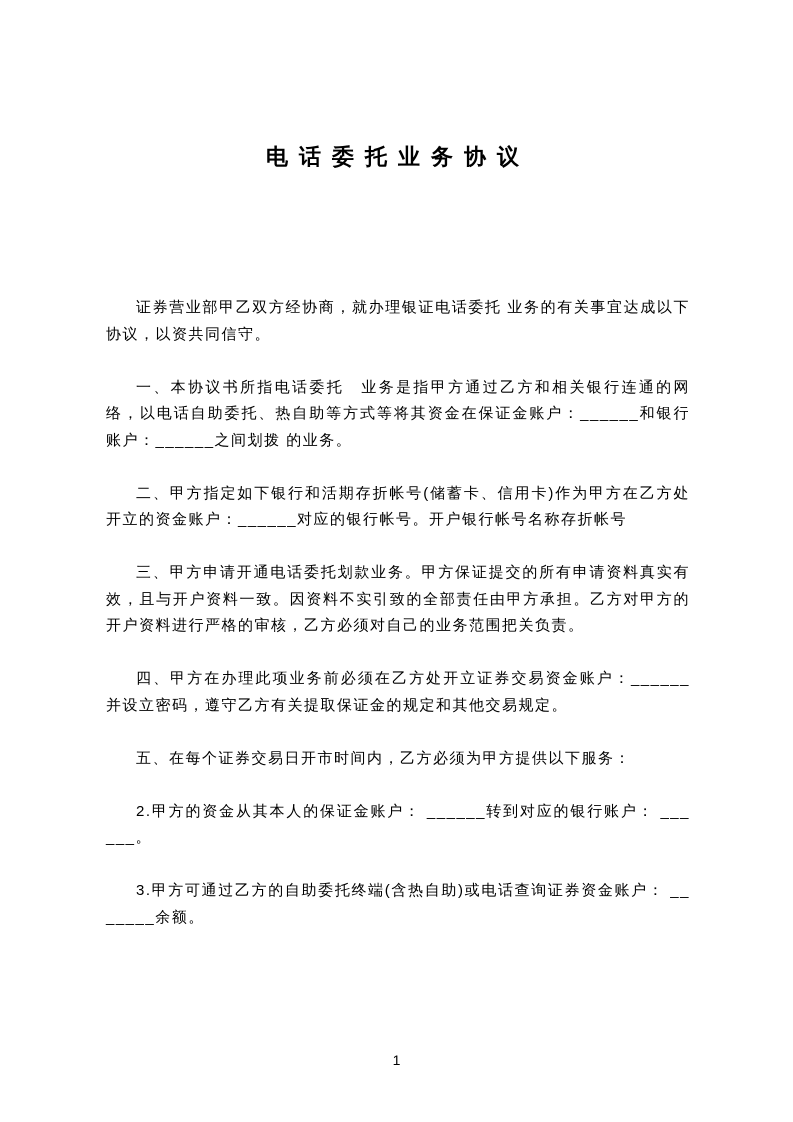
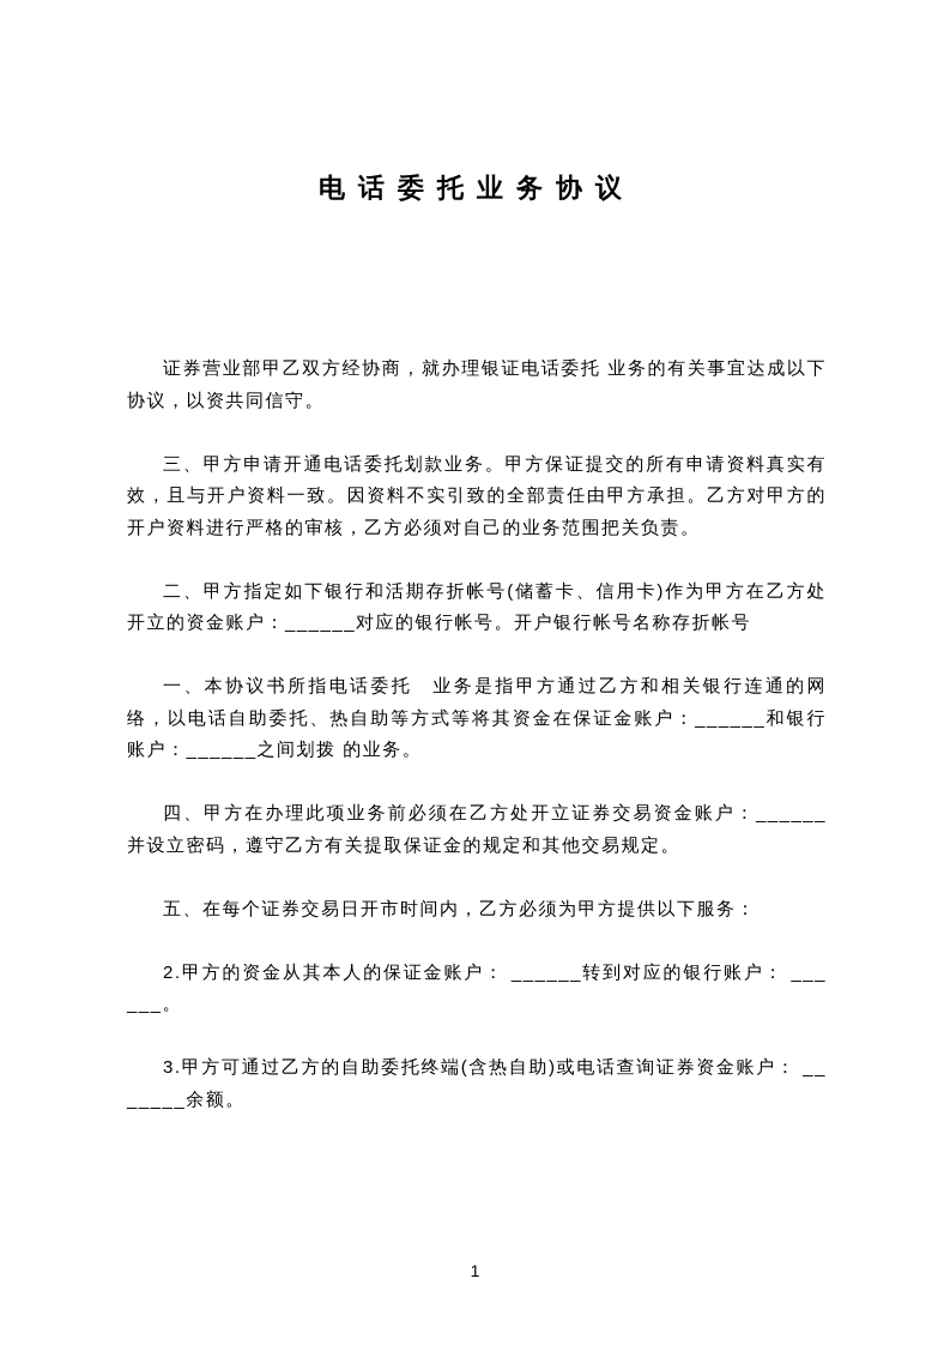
  电话委托业务协议
  证券营业部甲乙双方经协商，就办理银证电话委托 业务的有关事宜达成以下协议，以资共同信守。
- 一、本协议书所指电话委托 业务是指甲方通过乙方和相关银行连通的网络，以电话自助委托、热自助等方式等将其资金在保证金账户：______和银行账户：______之间划拨 的业务。
+ 三、甲方申请开通电话委托划款业务。甲方保证提交的所有申请资料真实有效，且与开户资料一致。因资料不实引致的全部责任由甲方承担。乙方对甲方的开户资料进行严格的审核，乙方必须对自己的业务范围把关负责。
  二、甲方指定如下银行和活期存折帐号(储蓄卡、信用卡)作为甲方在乙方处开立的资金账户：______对应的银行帐号。开户银行帐号名称存折帐号
- 三、甲方申请开通电话委托划款业务。甲方保证提交的所有申请资料真实有效，且与开户资料一致。因资料不实引致的全部责任由甲方承担。乙方对甲方的开户资料进行严格的审核，乙方必须对自己的业务范围把关负责。
+ 一、本协议书所指电话委托 业务是指甲方通过乙方和相关银行连通的网络，以电话自助委托、热自助等方式等将其资金在保证金账户：______和银行账户：______之间划拨 的业务。
  四、甲方在办理此项业务前必须在乙方处开立证券交易资金账户：______并设立密码，遵守乙方有关提取保证金的规定和其他交易规定。
  五、在每个证券交易日开市时间内，乙方必须为甲方提供以下服务：
  2.甲方的资金从其本人的保证金账户： ______转到对应的银行账户： ______。
  3.甲方可通过乙方的自助委托终端(含热自助)或电话查询证券资金账户： _______余额。
  1
